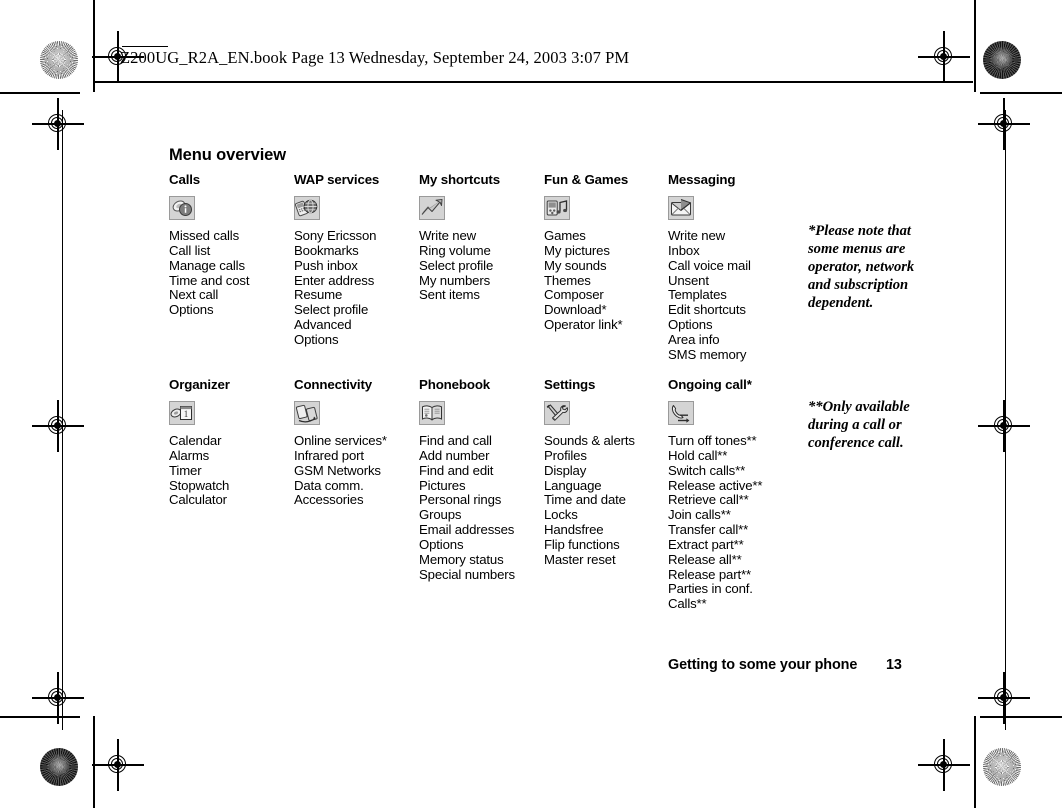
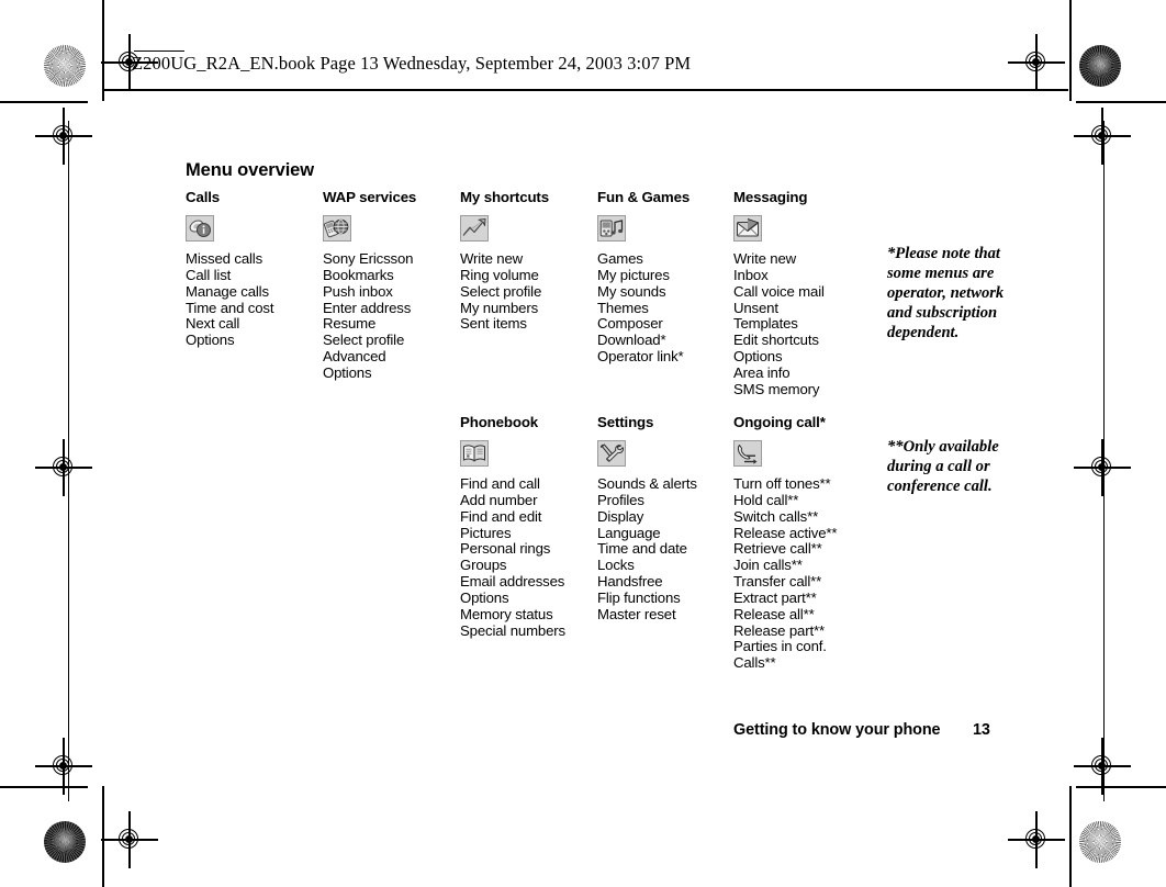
  Z200UG_R2A_EN.book Page 13 Wednesday, September 24, 2003 3:07 PM
  Menu overview
  Calls
  Missed calls
  Call list
  Manage calls
  Time and cost
  Next call
  Options
  WAP services
  Sony Ericsson
  Bookmarks
  Push inbox
  Enter address
  Resume
  Select profile
  Advanced
  Options
  My shortcuts
  Write new
  Ring volume
  Select profile
  My numbers
  Sent items
  Fun & Games
  Games
  My pictures
  My sounds
  Themes
  Composer
  Download*
  Operator link*
  Messaging
  Write new
  Inbox
  Call voice mail
  Unsent
  Templates
  Edit shortcuts
  Options
  Area info
  SMS memory
  *Please note that some menus are operator, network and subscription dependent.
- Organizer
- 1
- Calendar
- Alarms
- Timer
- Stopwatch
- Calculator
- Connectivity
- Online services*
- Infrared port
- GSM Networks
- Data comm.
- Accessories
  Phonebook
  Find and call
  Add number
  Find and edit
  Pictures
  Personal rings
  Groups
  Email addresses
  Options
  Memory status
  Special numbers
  Settings
  Sounds & alerts
  Profiles
  Display
  Language
  Time and date
  Locks
  Handsfree
  Flip functions
  Master reset
  Ongoing call*
  Turn off tones**
  Hold call**
  Switch calls**
  Release active**
  Retrieve call**
  Join calls**
  Transfer call**
  Extract part**
  Release all**
  Release part**
  Parties in conf.
  Calls**
  **Only available during a call or conference call.
- Getting to some your phone
+ Getting to know your phone
  13
